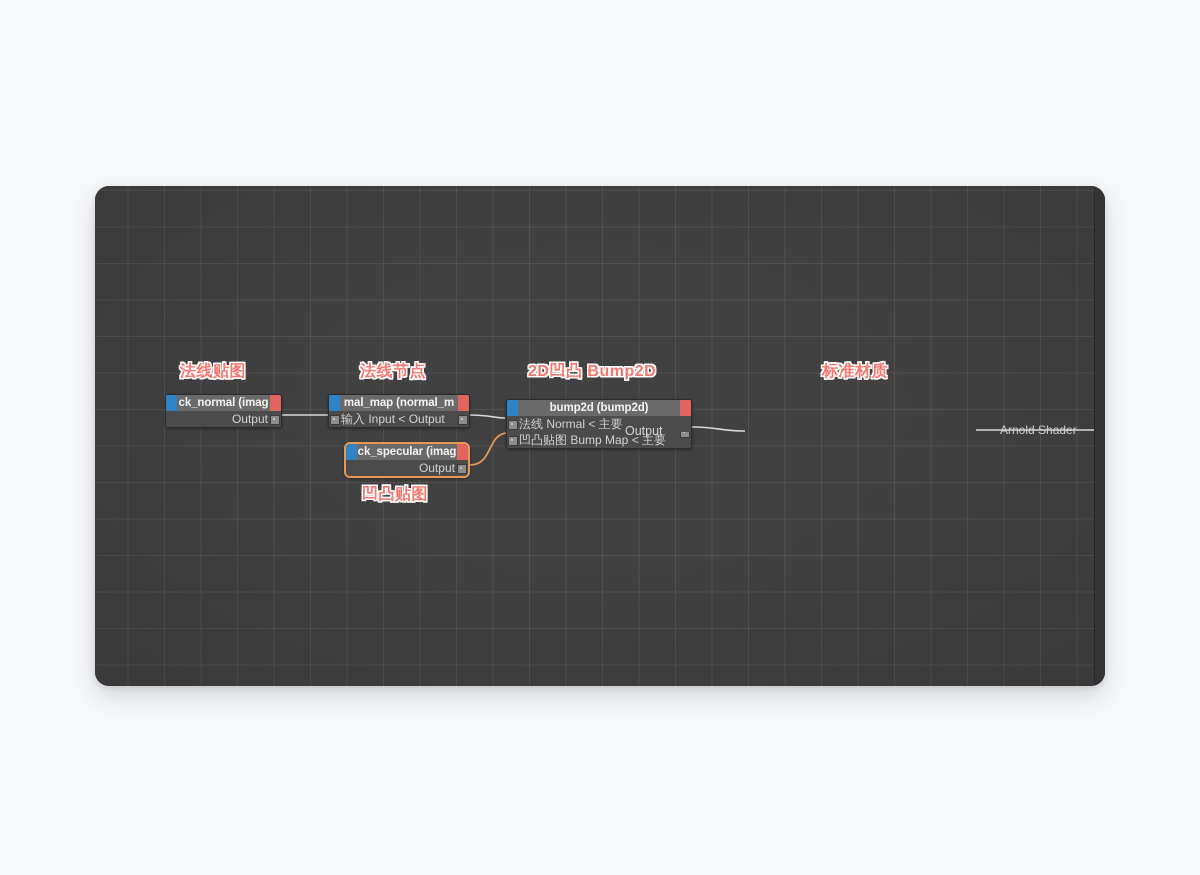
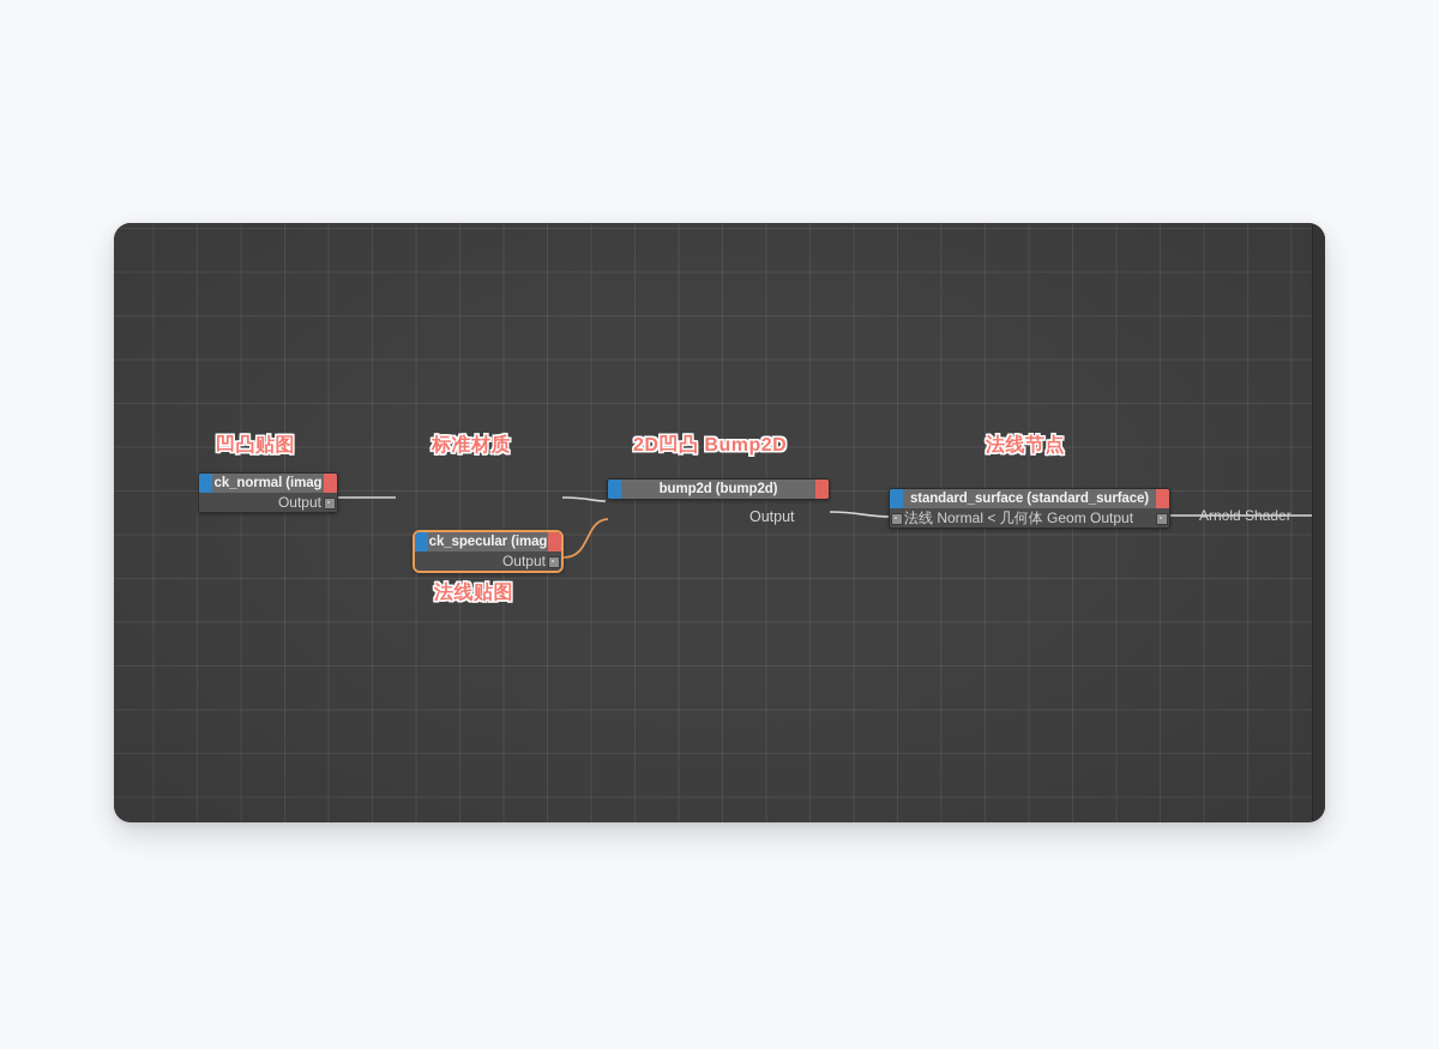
  ck_normal (imag
  Output
- mal_map (normal_m
- 输入 Input < Output
  ck_specular (imag
  Output
  bump2d (bump2d)
- 法线 Normal < 主要
- 凹凸贴图 Bump Map < 主要
  Output
+ standard_surface (standard_surface)
+ 法线 Normal < 几何体 Geom Output
  Arnold Shader
- 法线贴图
+ 凹凸贴图
- 法线节点
+ 标准材质
  2D凹凸 Bump2D
- 标准材质
+ 法线节点
- 凹凸贴图
+ 法线贴图
